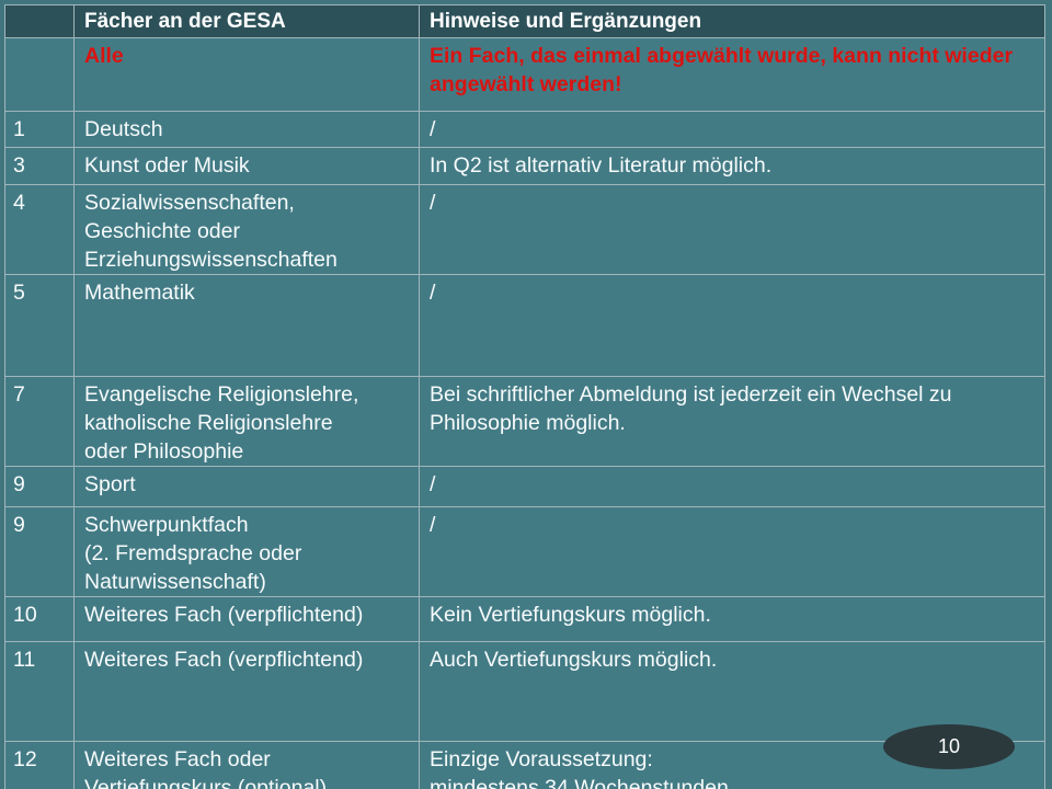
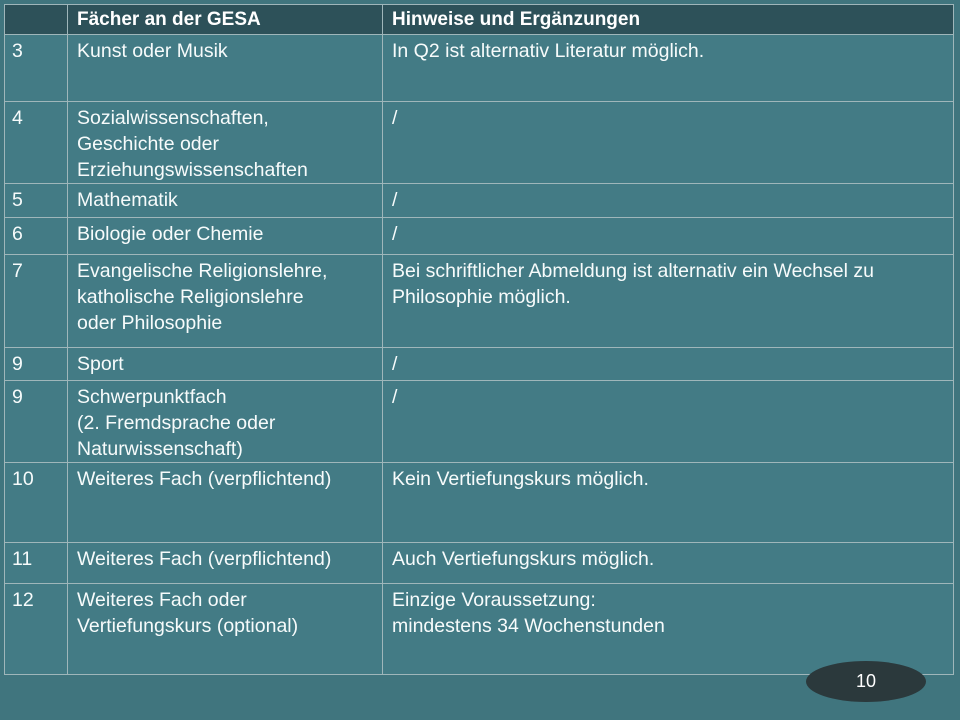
  	Fächer an der GESA	Hinweise und Ergänzungen
- 	Alle	Ein Fach, das einmal abgewählt wurde, kann nicht wieder angewählt werden!
- 1	Deutsch	/
  3	Kunst oder Musik	In Q2 ist alternativ Literatur möglich.
  4	Sozialwissenschaften, Geschichte oder Erziehungswissenschaften	/
  5	Mathematik	/
+ 6	Biologie oder Chemie	/
- 7	Evangelische Religionslehre, katholische Religionslehre oder Philosophie	Bei schriftlicher Abmeldung ist jederzeit ein Wechsel zu Philosophie möglich.
+ 7	Evangelische Religionslehre, katholische Religionslehre oder Philosophie	Bei schriftlicher Abmeldung ist alternativ ein Wechsel zu Philosophie möglich.
  9	Sport	/
  9	Schwerpunktfach (2. Fremdsprache oder Naturwissenschaft)	/
  10	Weiteres Fach (verpflichtend)	Kein Vertiefungskurs möglich.
  11	Weiteres Fach (verpflichtend)	Auch Vertiefungskurs möglich.
  12	Weiteres Fach oder Vertiefungskurs (optional)	Einzige Voraussetzung: mindestens 34 Wochenstunden
  10
